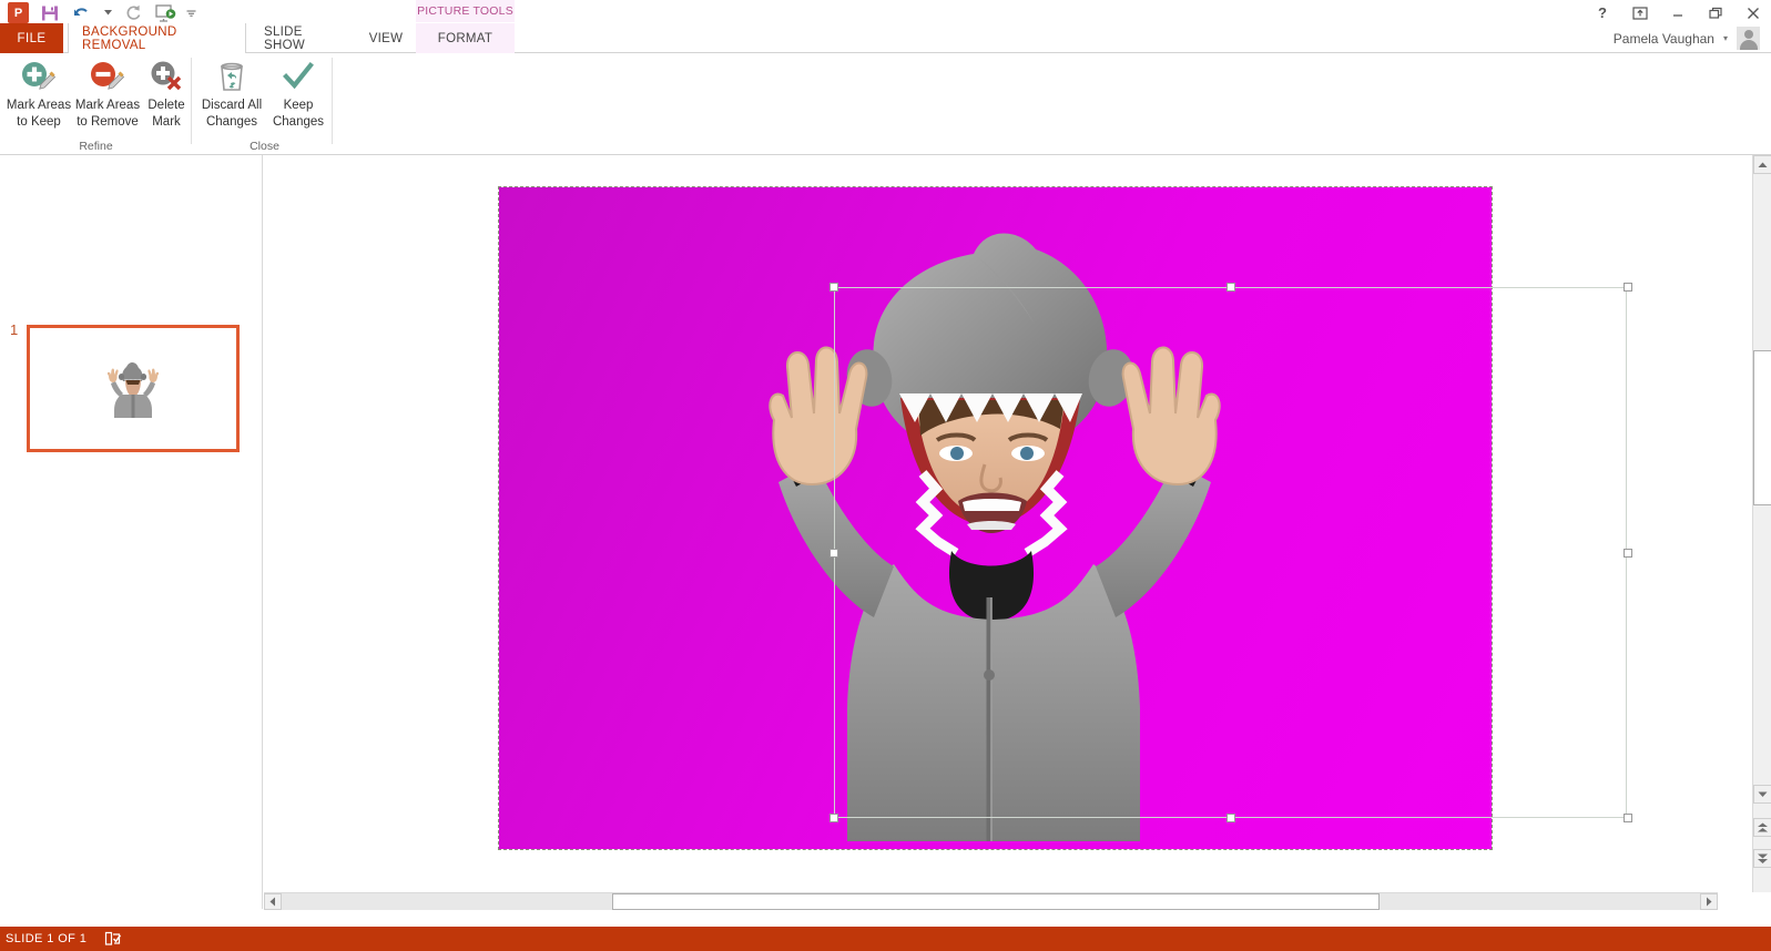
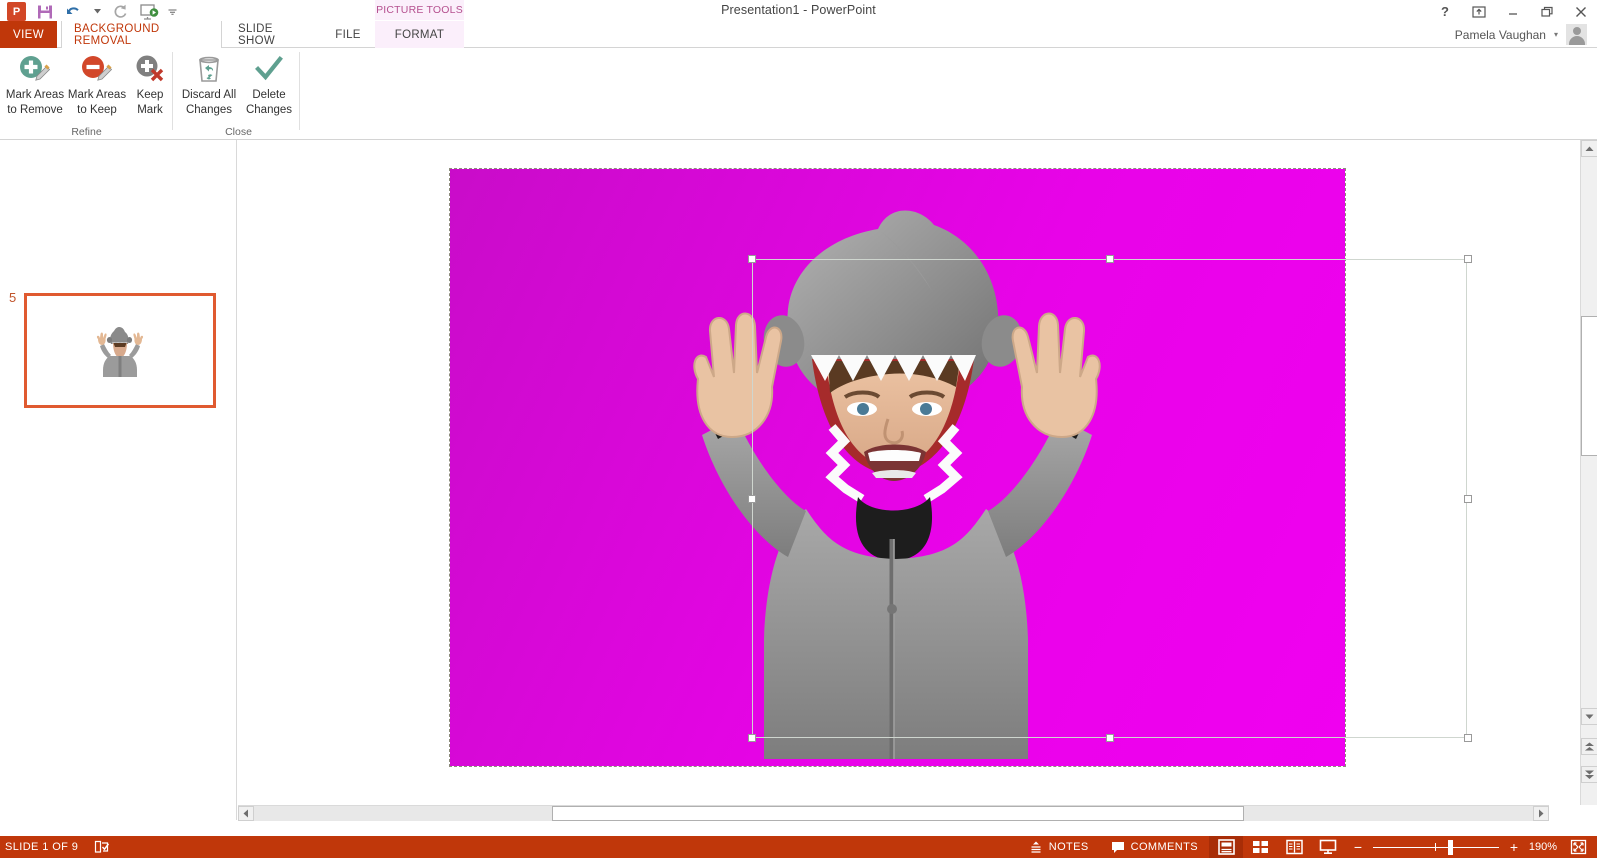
  P
+ Presentation1 - PowerPoint
  ?
  PICTURE TOOLS
- FILE
+ VIEW
  BACKGROUND REMOVAL
  SLIDE SHOW
- VIEW
+ FILE
  FORMAT
  Pamela Vaughan
  ▾
  Mark Areas
- to Keep
+ to Remove
  Mark Areas
- to Remove
+ to Keep
- Delete
+ Keep
  Mark
  Refine
  Discard All
  Changes
- Keep
+ Delete
  Changes
  Close
- 1
+ 5
- SLIDE 1 OF 1
+ SLIDE 1 OF 9
+ NOTES
+ COMMENTS
+ −
+ +
+ 190%
